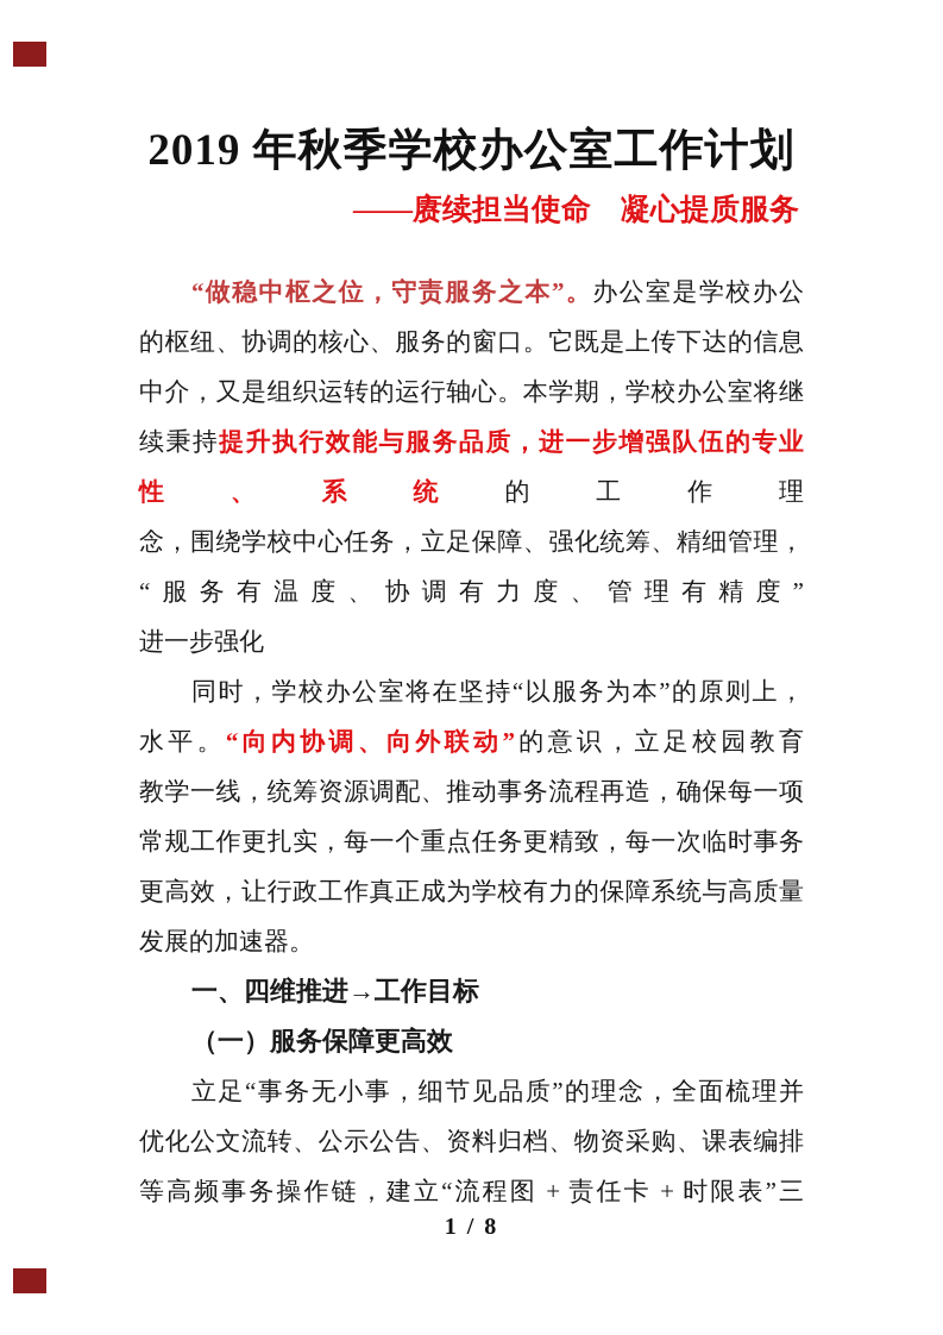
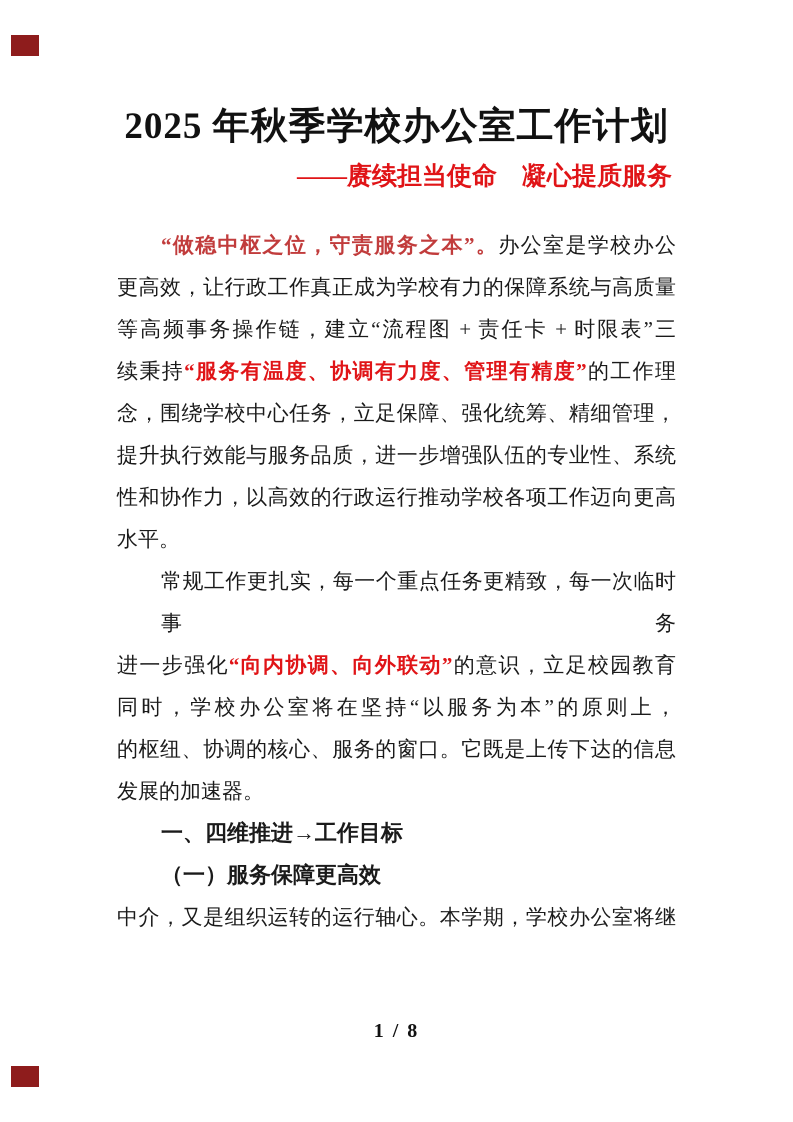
- 2019 年秋季学校办公室工作计划
+ 2025 年秋季学校办公室工作计划
  ——赓续担当使命 凝心提质服务
  “做稳中枢之位，守责服务之本”。办公室是学校办公
- 的枢纽、协调的核心、服务的窗口。它既是上传下达的信息
+ 更高效，让行政工作真正成为学校有力的保障系统与高质量
- 中介，又是组织运转的运行轴心。本学期，学校办公室将继
+ 等高频事务操作链，建立“流程图 + 责任卡 + 时限表”三
- 续秉持提升执行效能与服务品质，进一步增强队伍的专业性、系统的工作理
+ 续秉持“服务有温度、协调有力度、管理有精度”的工作理
  念，围绕学校中心任务，立足保障、强化统筹、精细管理，
- “服务有温度、协调有力度、管理有精度”
+ 提升执行效能与服务品质，进一步增强队伍的专业性、系统
+ 性和协作力，以高效的行政运行推动学校各项工作迈向更高
- 进一步强化
+ 水平。
- 同时，学校办公室将在坚持“以服务为本”的原则上，
+ 常规工作更扎实，每一个重点任务更精致，每一次临时事务
- 水平。“向内协调、向外联动”的意识，立足校园教育
+ 进一步强化“向内协调、向外联动”的意识，立足校园教育
- 教学一线，统筹资源调配、推动事务流程再造，确保每一项
- 常规工作更扎实，每一个重点任务更精致，每一次临时事务
+ 同时，学校办公室将在坚持“以服务为本”的原则上，
- 更高效，让行政工作真正成为学校有力的保障系统与高质量
+ 的枢纽、协调的核心、服务的窗口。它既是上传下达的信息
  发展的加速器。
  一、四维推进→工作目标
  （一）服务保障更高效
- 立足“事务无小事，细节见品质”的理念，全面梳理并
- 优化公文流转、公示公告、资料归档、物资采购、课表编排
- 等高频事务操作链，建立“流程图 + 责任卡 + 时限表”三
+ 中介，又是组织运转的运行轴心。本学期，学校办公室将继
  1 / 8
